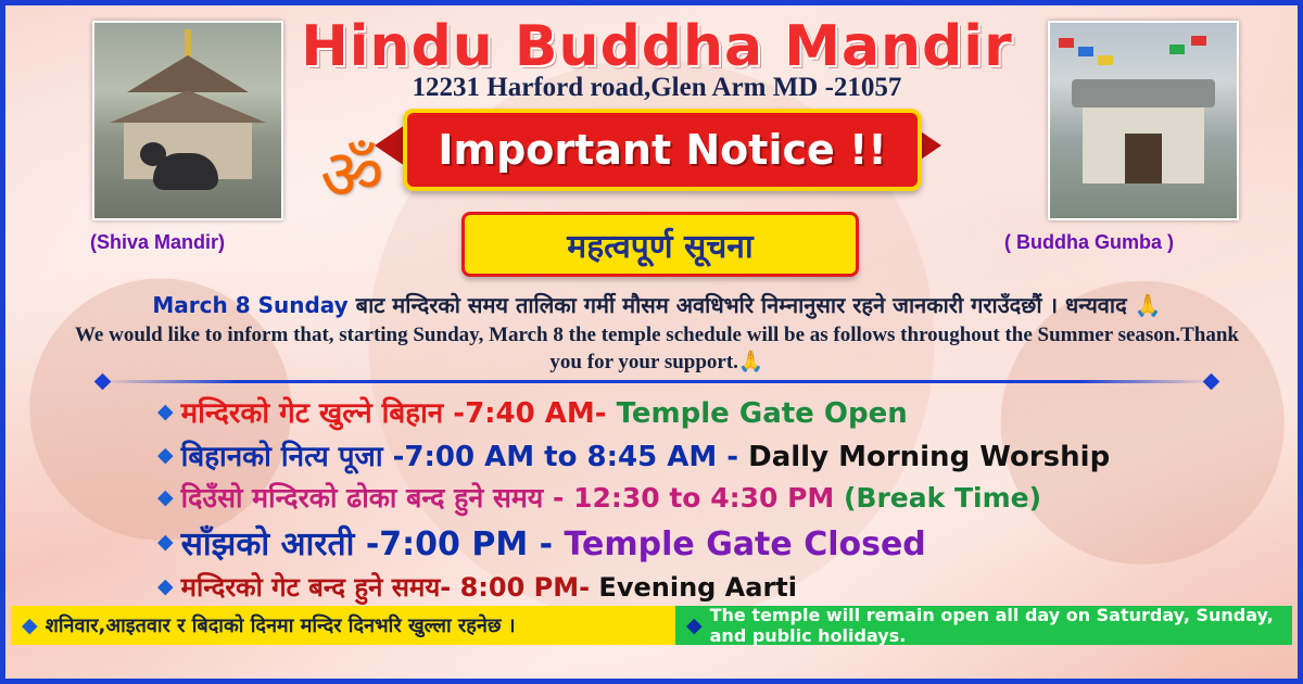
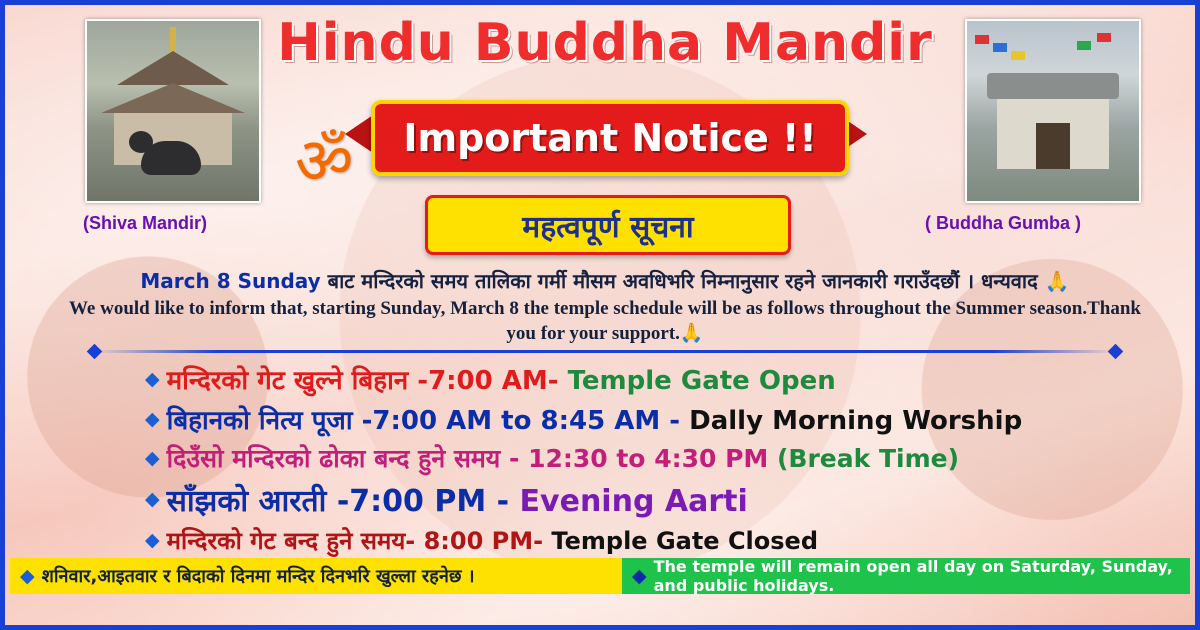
  (Shiva Mandir)
  ( Buddha Gumba )
  Hindu Buddha Mandir
- 12231 Harford road,Glen Arm MD -21057
  ॐ
  Important Notice !!
  महत्वपूर्ण सूचना
  March 8 Sunday बाट मन्दिरको समय तालिका गर्मी मौसम अवधिभरि निम्नानुसार रहने जानकारी गराउँदछौं । धन्यवाद 🙏
  We would like to inform that, starting Sunday, March 8 the temple schedule will be as follows throughout the Summer season.Thank you for your support.🙏
  ◆
- मन्दिरको गेट खुल्ने बिहान -7:40 AM- Temple Gate Open
+ मन्दिरको गेट खुल्ने बिहान -7:00 AM- Temple Gate Open
  ◆
  बिहानको नित्य पूजा -7:00 AM to 8:45 AM - Dally Morning Worship
  ◆
  दिउँसो मन्दिरको ढोका बन्द हुने समय - 12:30 to 4:30 PM (Break Time)
  ◆
- साँझको आरती -7:00 PM - Temple Gate Closed
+ साँझको आरती -7:00 PM - Evening Aarti
  ◆
- मन्दिरको गेट बन्द हुने समय- 8:00 PM- Evening Aarti
+ मन्दिरको गेट बन्द हुने समय- 8:00 PM- Temple Gate Closed
  ◆
  शनिवार,आइतवार र बिदाको दिनमा मन्दिर दिनभरि खुल्ला रहनेछ ।
  ◆
  The temple will remain open all day on Saturday, Sunday, and public holidays.
